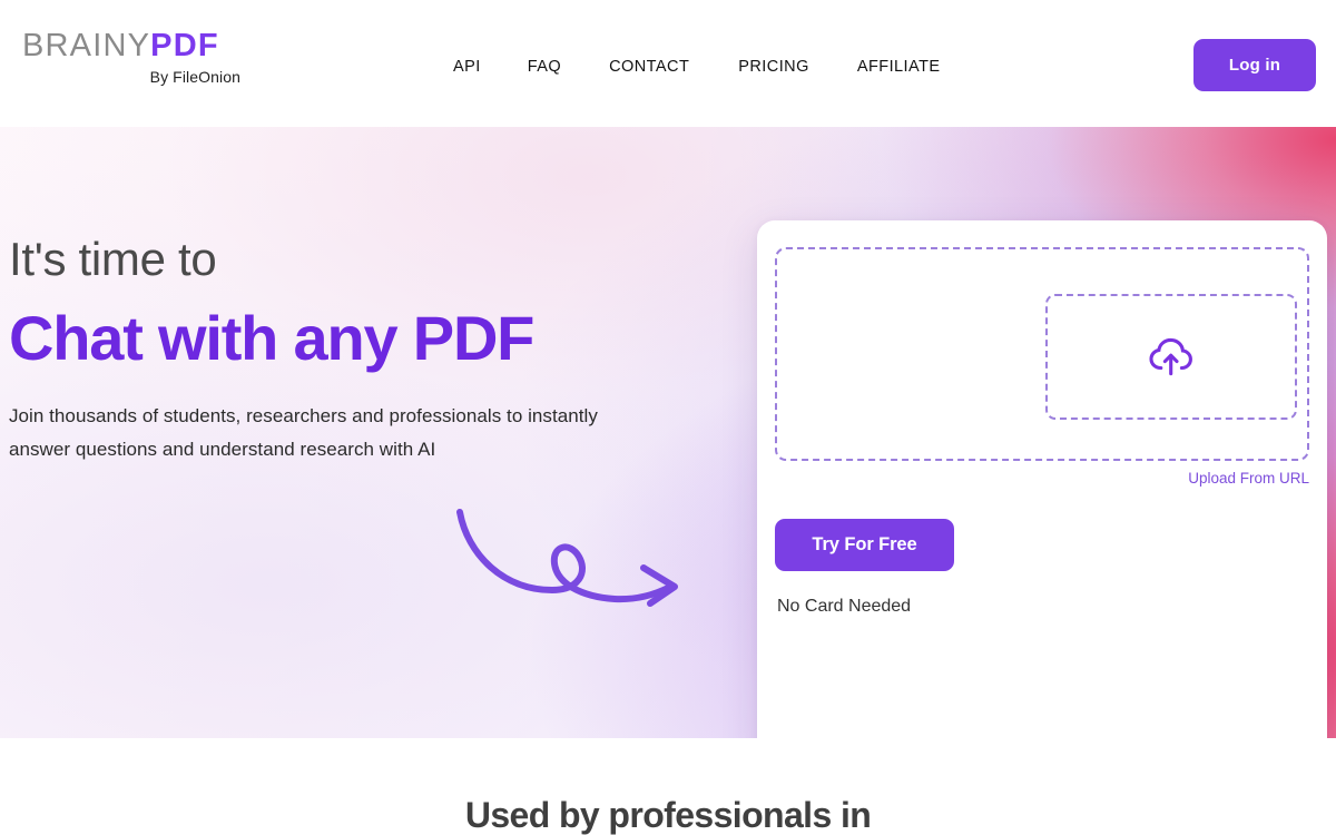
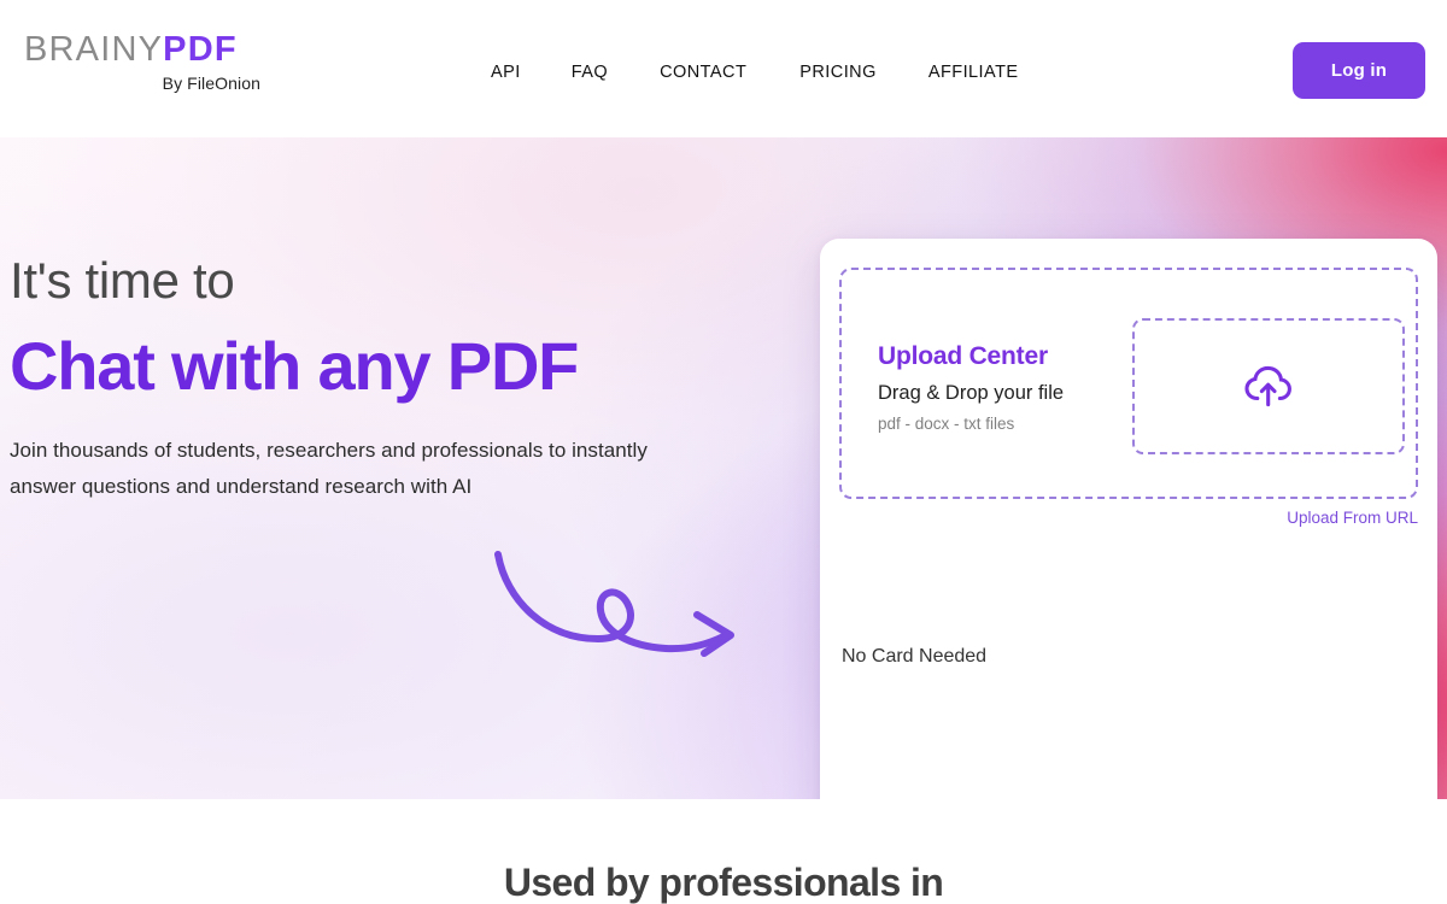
  BRAINYPDF
  By FileOnion
  API
  FAQ
  CONTACT
  PRICING
  AFFILIATE
  Log in
  It's time to
  Chat with any PDF
  Join thousands of students, researchers and professionals to instantly answer questions and understand research with AI
+ Upload Center
+ Drag & Drop your file
+ pdf - docx - txt files
  Upload From URL
- Try For Free
  No Card Needed
  Used by professionals in
